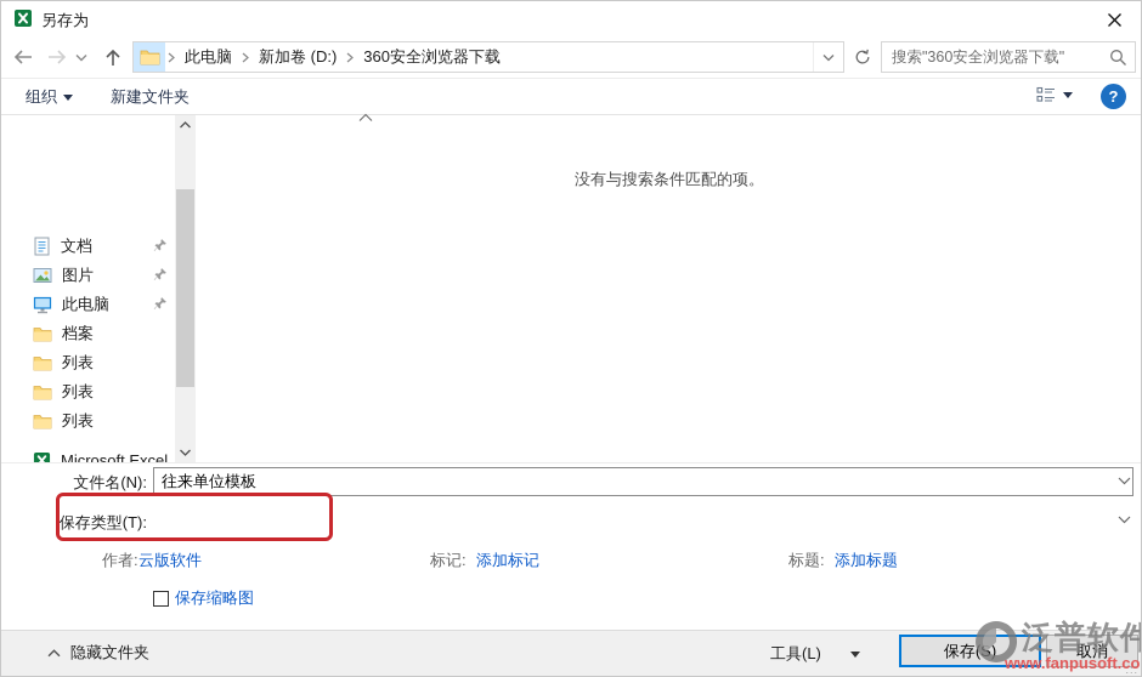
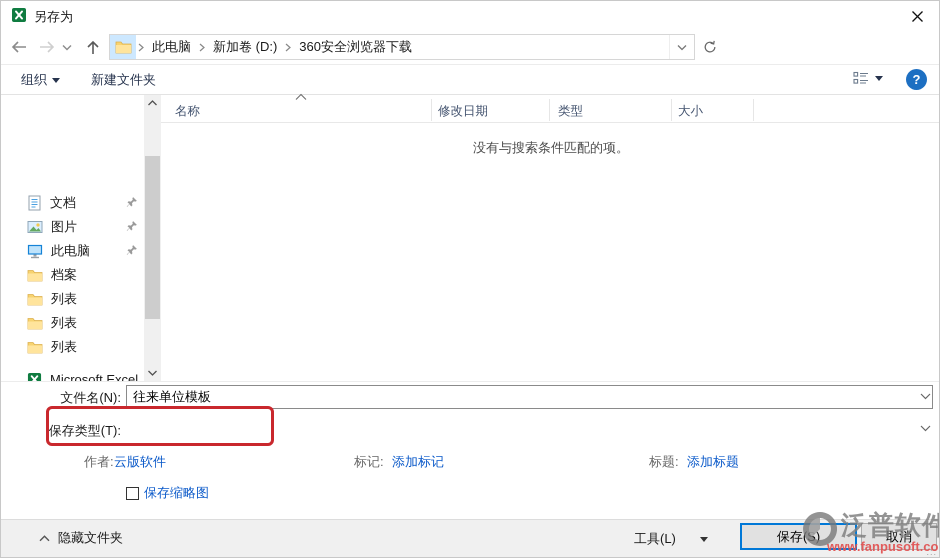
  另存为
  此电脑
  新加卷 (D:)
  360安全浏览器下载
- 搜索"360安全浏览器下载"
  组织
  新建文件夹
  ?
  文档
  图片
  此电脑
  档案
  列表
  列表
  列表
  Microsoft Excel
+ 名称
+ 修改日期
+ 类型
+ 大小
  没有与搜索条件匹配的项。
  文件名(N):
  往来单位模板
  保存类型(T):
  作者:
  云版软件
  标记:
  添加标记
  标题:
  添加标题
  保存缩略图
  隐藏文件夹
  工具(L)
  保存(S)
  取消
  .::
  泛普软件
  www.fanpusoft.co
